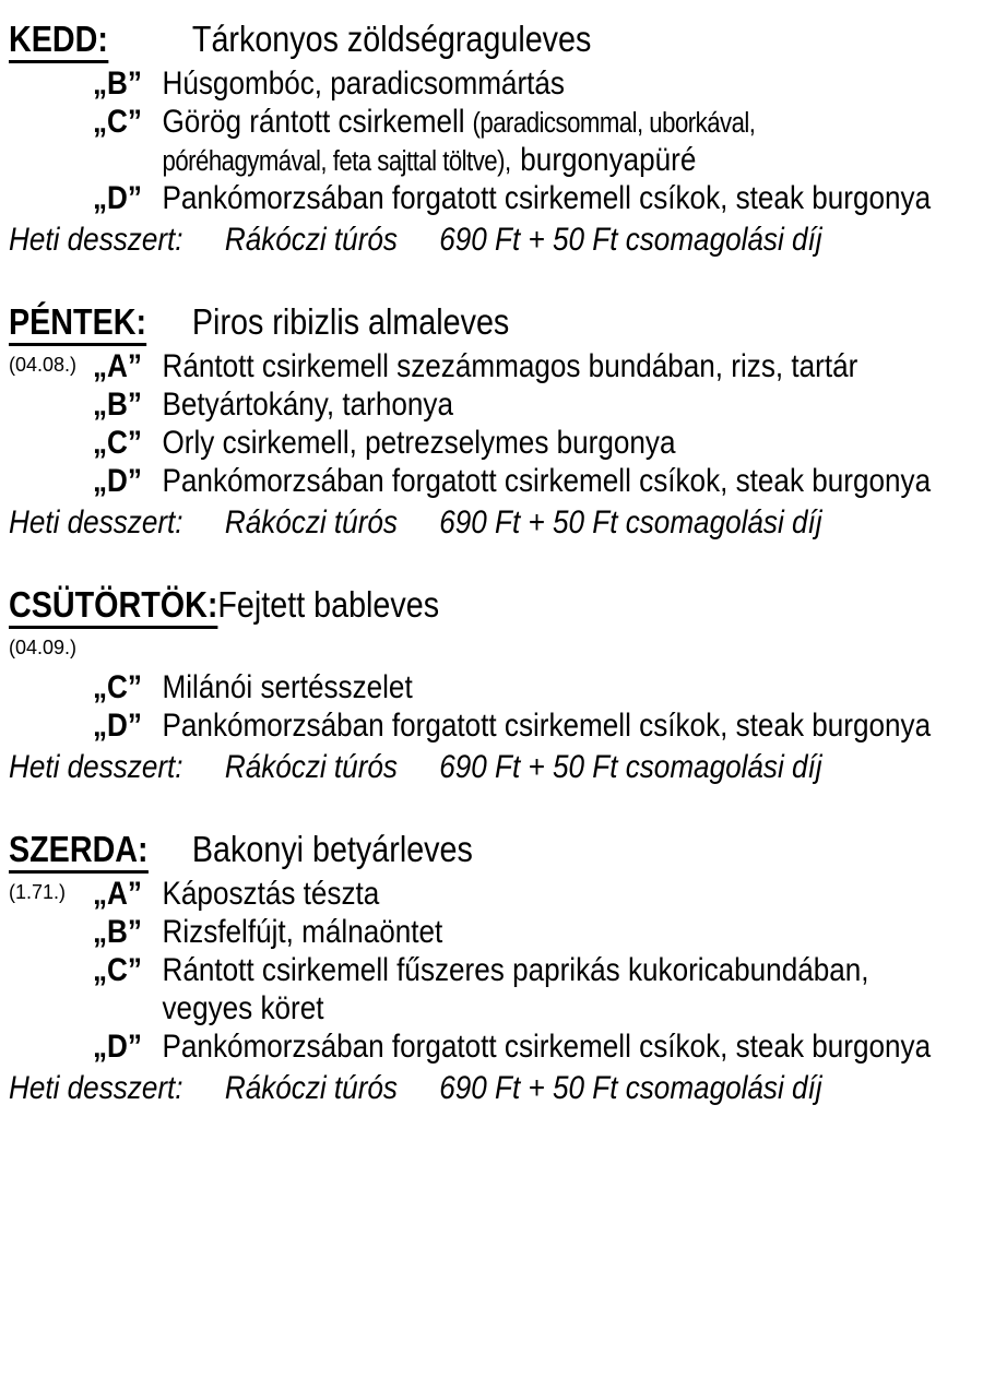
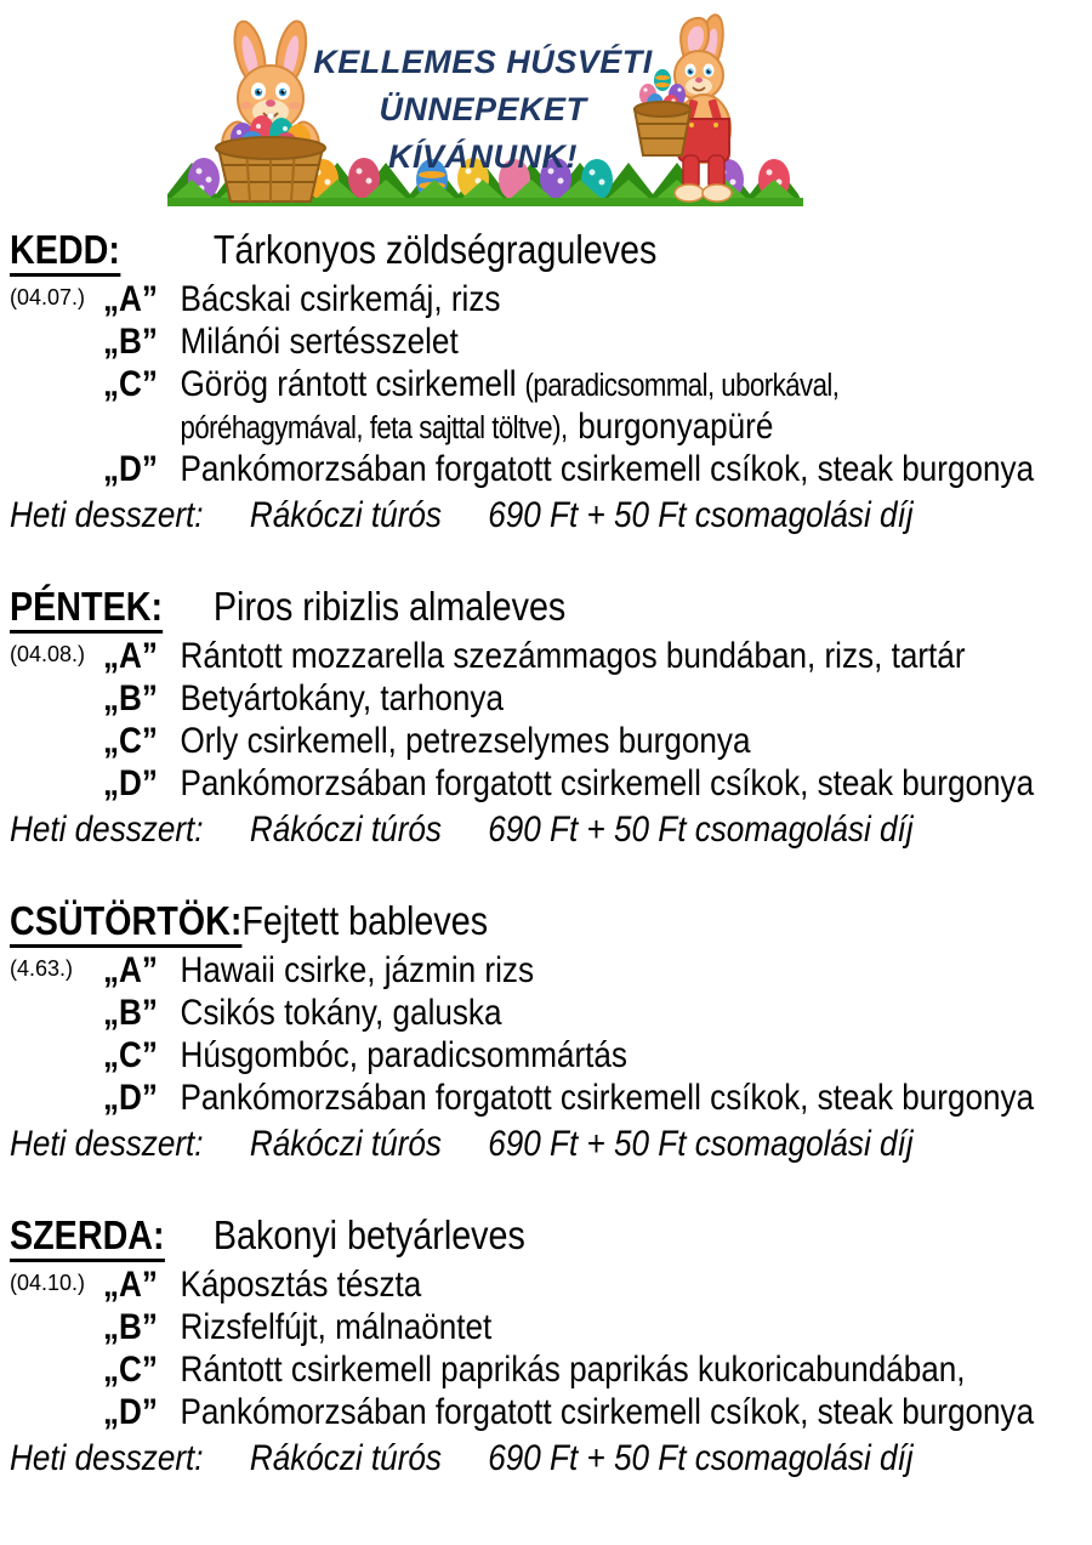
+ KELLEMES HÚSVÉTI
+ ÜNNEPEKET KÍVÁNUNK!
  KEDD: Tárkonyos zöldségraguleves
+ (04.07.)
+ „A” Bácskai csirkemáj, rizs
- „B” Húsgombóc, paradicsommártás
+ „B” Milánói sertésszelet
  „C” Görög rántott csirkemell (paradicsommal, uborkával,
  póréhagymával, feta sajttal töltve), burgonyapüré
  „D” Pankómorzsában forgatott csirkemell csíkok, steak burgonya
  Heti desszert: Rákóczi túrós 690 Ft + 50 Ft csomagolási díj
  PÉNTEK: Piros ribizlis almaleves
  (04.08.)
- „A” Rántott csirkemell szezámmagos bundában, rizs, tartár
+ „A” Rántott mozzarella szezámmagos bundában, rizs, tartár
  „B” Betyártokány, tarhonya
  „C” Orly csirkemell, petrezselymes burgonya
  „D” Pankómorzsában forgatott csirkemell csíkok, steak burgonya
  Heti desszert: Rákóczi túrós 690 Ft + 50 Ft csomagolási díj
  CSÜTÖRTÖK:Fejtett bableves
- (04.09.)
+ (4.63.)
+ „A” Hawaii csirke, jázmin rizs
+ „B” Csikós tokány, galuska
- „C” Milánói sertésszelet
+ „C” Húsgombóc, paradicsommártás
  „D” Pankómorzsában forgatott csirkemell csíkok, steak burgonya
  Heti desszert: Rákóczi túrós 690 Ft + 50 Ft csomagolási díj
  SZERDA: Bakonyi betyárleves
- (1.71.)
+ (04.10.)
  „A” Káposztás tészta
  „B” Rizsfelfújt, málnaöntet
- „C” Rántott csirkemell fűszeres paprikás kukoricabundában,
+ „C” Rántott csirkemell paprikás paprikás kukoricabundában,
- vegyes köret
  „D” Pankómorzsában forgatott csirkemell csíkok, steak burgonya
  Heti desszert: Rákóczi túrós 690 Ft + 50 Ft csomagolási díj
